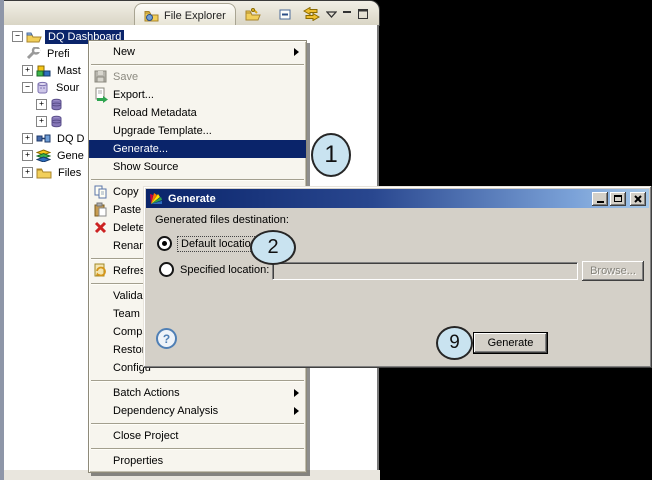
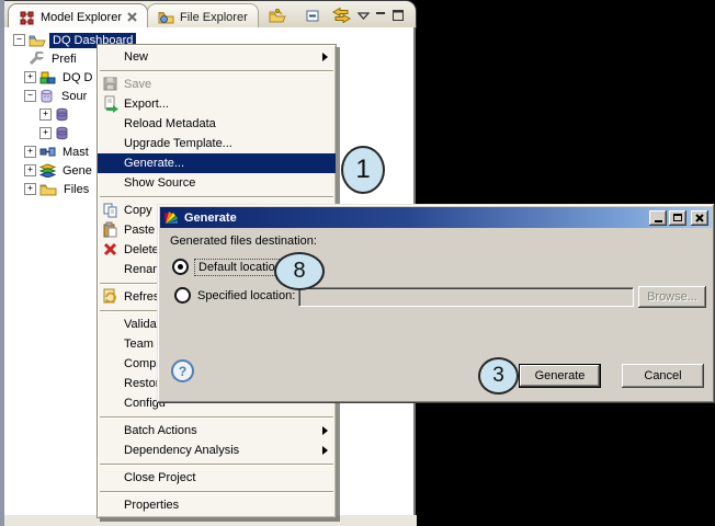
+ Model Explorer
  File Explorer
  −
  DQ Dashboard
  Prefi
  +
- Mast
+ DQ D
  −
  Sour
  +
  +
  +
- DQ D
+ Mast
  +
  Gene
  +
  Files
  New
  Save
  Export...
  Reload Metadata
  Upgrade Template...
  Generate...
  Show Source
  Copy
  Paste
  Delete
  Refre
  Valida
  Team
  Resto
  Configu
  Batch Actions
  Dependency Analysis
  Close Project
  Properties
  1
  Generate
  Generated files destination:
  Default locatio
  Specified location:
  Browse...
  ?
  Generate
+ Cancel
- 2
+ 8
- 9
+ 3
